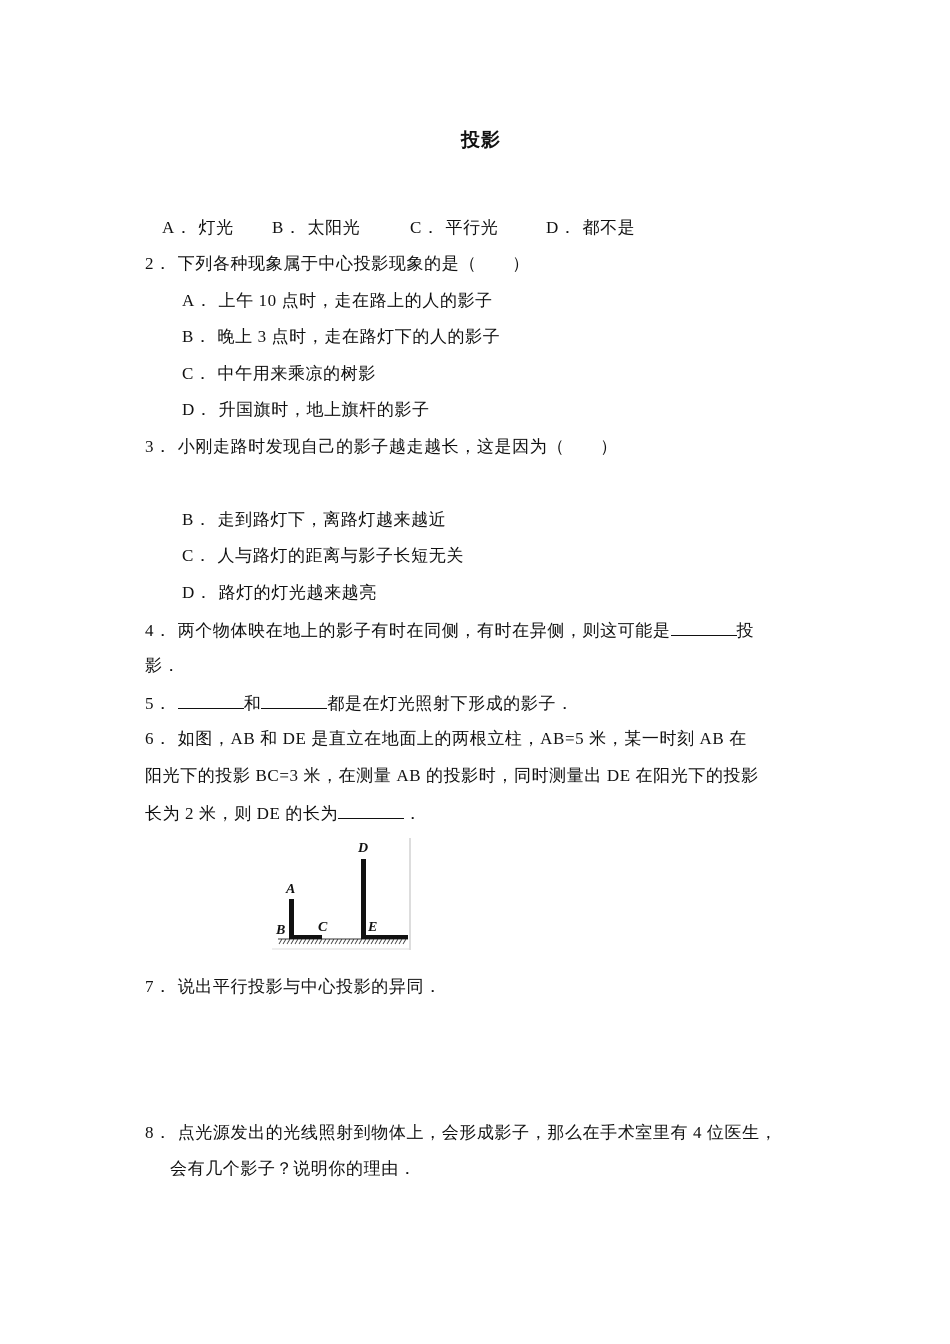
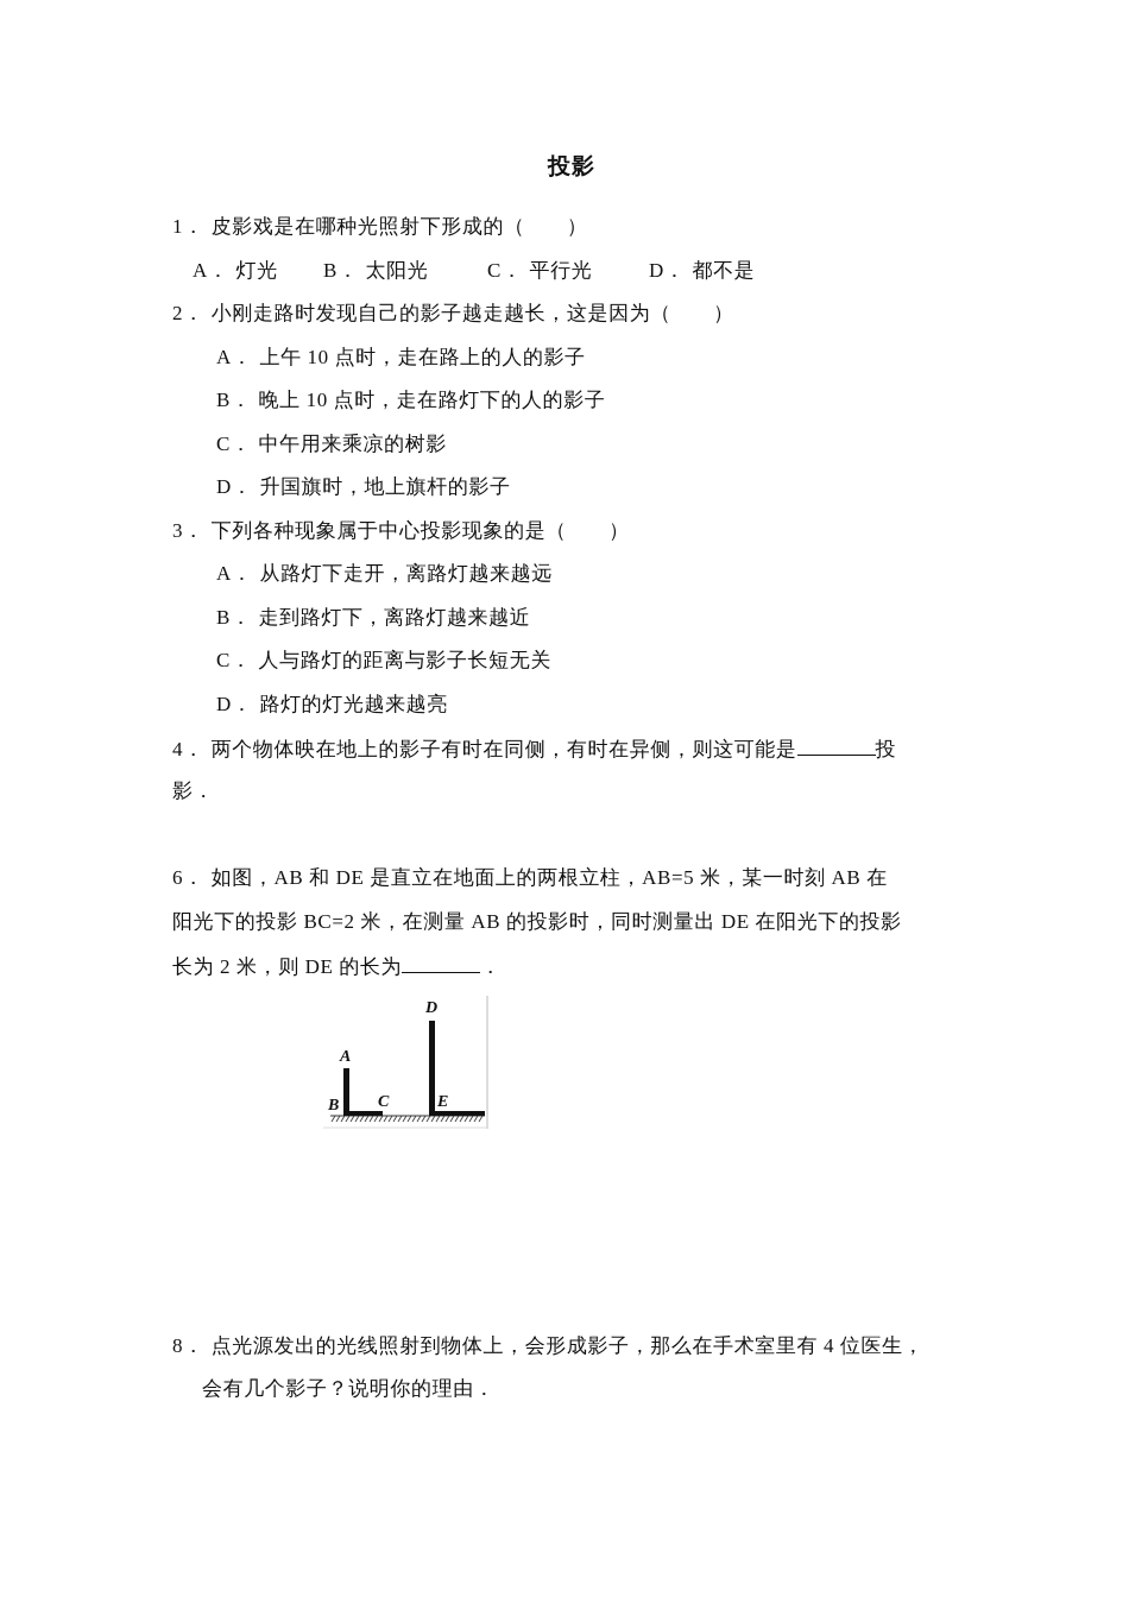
  投影
+ 1． 皮影戏是在哪种光照射下形成的（ ）
  A． 灯光
  B． 太阳光
  C． 平行光
  D． 都不是
- 2． 下列各种现象属于中心投影现象的是（ ）
+ 2． 小刚走路时发现自己的影子越走越长，这是因为（ ）
  A． 上午 10 点时，走在路上的人的影子
- B． 晚上 3 点时，走在路灯下的人的影子
+ B． 晚上 10 点时，走在路灯下的人的影子
  C． 中午用来乘凉的树影
  D． 升国旗时，地上旗杆的影子
- 3． 小刚走路时发现自己的影子越走越长，这是因为（ ）
+ 3． 下列各种现象属于中心投影现象的是（ ）
+ A． 从路灯下走开，离路灯越来越远
  B． 走到路灯下，离路灯越来越近
  C． 人与路灯的距离与影子长短无关
  D． 路灯的灯光越来越亮
  4． 两个物体映在地上的影子有时在同侧，有时在异侧，则这可能是 投
  影．
- 5． 和 都是在灯光照射下形成的影子．
  6． 如图，AB 和 DE 是直立在地面上的两根立柱，AB=5 米，某一时刻 AB 在
- 阳光下的投影 BC=3 米，在测量 AB 的投影时，同时测量出 DE 在阳光下的投影
+ 阳光下的投影 BC=2 米，在测量 AB 的投影时，同时测量出 DE 在阳光下的投影
  长为 2 米，则 DE 的长为 ．
  A
  B
  C
  D
  E
- 7． 说出平行投影与中心投影的异同．
  8． 点光源发出的光线照射到物体上，会形成影子，那么在手术室里有 4 位医生，
  会有几个影子？说明你的理由．
